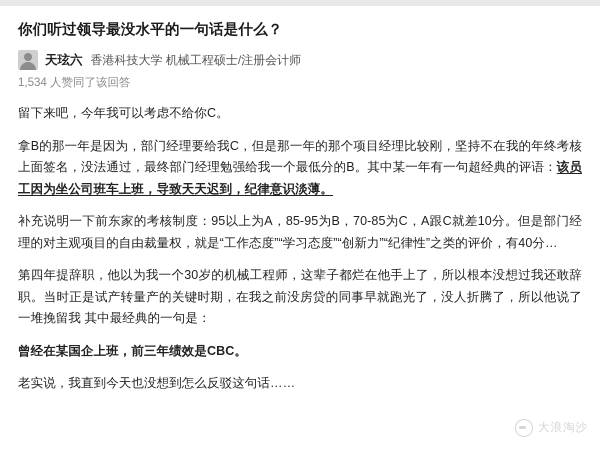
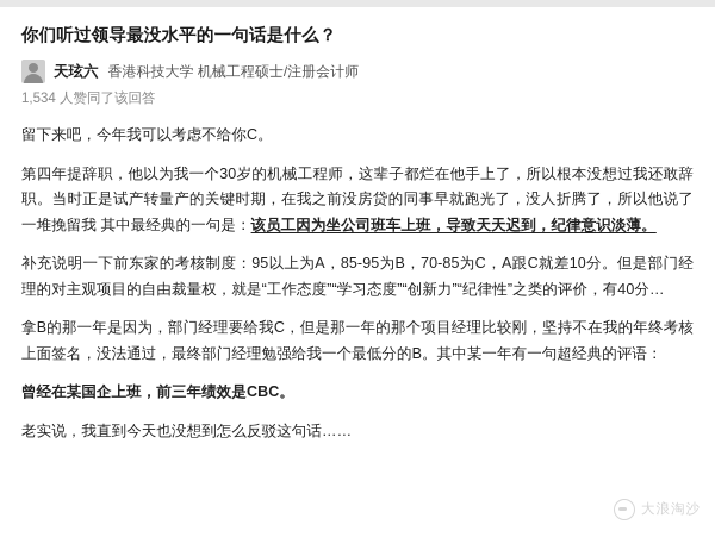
  你们听过领导最没水平的一句话是什么？
  天玹六
  香港科技大学 机械工程硕士/注册会计师
  1,534 人赞同了该回答
  留下来吧，今年我可以考虑不给你C。
- 拿B的那一年是因为，部门经理要给我C，但是那一年的那个项目经理比较刚，坚持不在我的年终考核上面签名，没法通过，最终部门经理勉强给我一个最低分的B。其中某一年有一句超经典的评语：该员工因为坐公司班车上班，导致天天迟到，纪律意识淡薄。
+ 第四年提辞职，他以为我一个30岁的机械工程师，这辈子都烂在他手上了，所以根本没想过我还敢辞职。当时正是试产转量产的关键时期，在我之前没房贷的同事早就跑光了，没人折腾了，所以他说了一堆挽留我 其中最经典的一句是：该员工因为坐公司班车上班，导致天天迟到，纪律意识淡薄。
  补充说明一下前东家的考核制度：95以上为A，85-95为B，70-85为C，A跟C就差10分。但是部门经理的对主观项目的自由裁量权，就是“工作态度”“学习态度”“创新力”“纪律性”之类的评价，有40分…
- 第四年提辞职，他以为我一个30岁的机械工程师，这辈子都烂在他手上了，所以根本没想过我还敢辞职。当时正是试产转量产的关键时期，在我之前没房贷的同事早就跑光了，没人折腾了，所以他说了一堆挽留我 其中最经典的一句是：
+ 拿B的那一年是因为，部门经理要给我C，但是那一年的那个项目经理比较刚，坚持不在我的年终考核上面签名，没法通过，最终部门经理勉强给我一个最低分的B。其中某一年有一句超经典的评语：
  曾经在某国企上班，前三年绩效是CBC。
  老实说，我直到今天也没想到怎么反驳这句话……
  大浪淘沙
